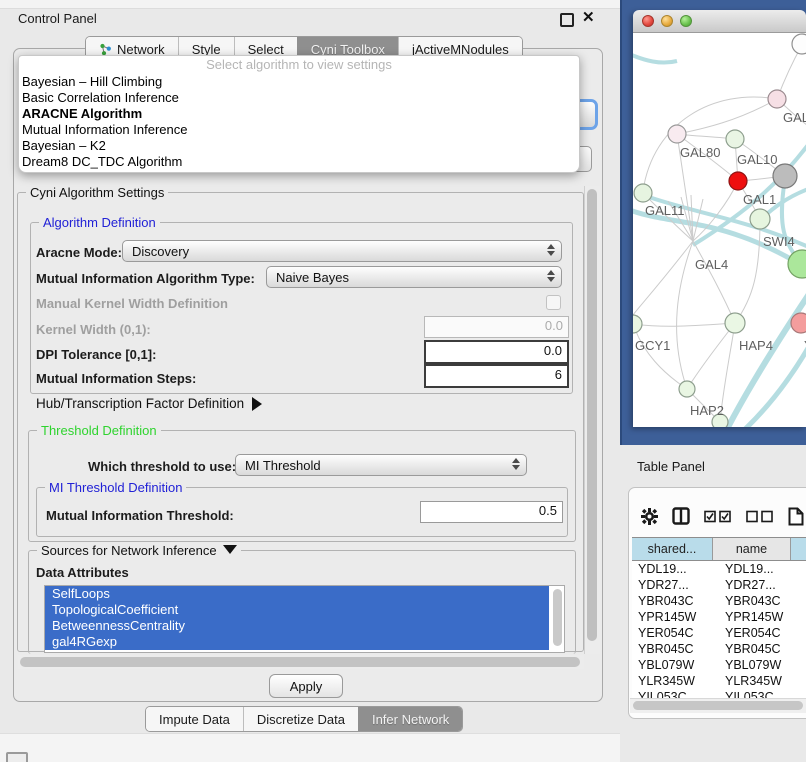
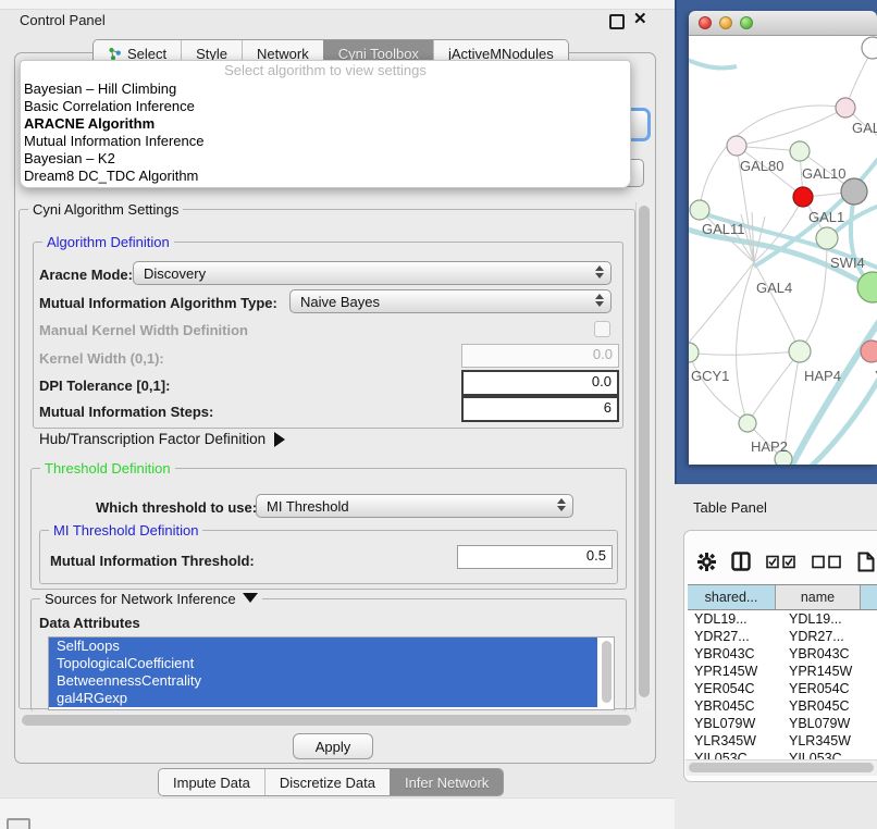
  Control Panel
  ✕
- Network
+ Select
  Style
- Select
+ Network
  Cyni Toolbox
  jActiveMNodules
  Select algorithm to view settings
  Bayesian – Hill Climbing
  Basic Correlation Inference
  ARACNE Algorithm
  Mutual Information Inference
  Bayesian – K2
  Dream8 DC_TDC Algorithm
  Cyni Algorithm Settings
  Algorithm Definition
  Aracne Mode:
  Discovery
  Mutual Information Algorithm Type:
  Naive Bayes
  Manual Kernel Width Definition
  Kernel Width (0,1):
  0.0
  DPI Tolerance [0,1]:
  0.0
  Mutual Information Steps:
  6
  Hub/Transcription Factor Definition
  Threshold Definition
  Which threshold to use:
  MI Threshold
  MI Threshold Definition
  Mutual Information Threshold:
  0.5
  Sources for Network Inference
  Data Attributes
  SelfLoops
  TopologicalCoefficient
  BetweennessCentrality
  gal4RGexp
  Apply
  Impute Data
  Discretize Data
  Infer Network
  GAL
  GAL80
  GAL10
  GAL1
  GAL11
  SWI4
  GAL4
  GCY1
  HAP4
  HAP2
  Table Panel
  shared...
  name
  YDL19...
  YDL19...
  YDR27...
  YDR27...
  YBR043C
  YBR043C
  YPR145W
  YPR145W
  YER054C
  YER054C
  YBR045C
  YBR045C
  YBL079W
  YBL079W
  YLR345W
  YLR345W
  YIL053C
  YIL053C
